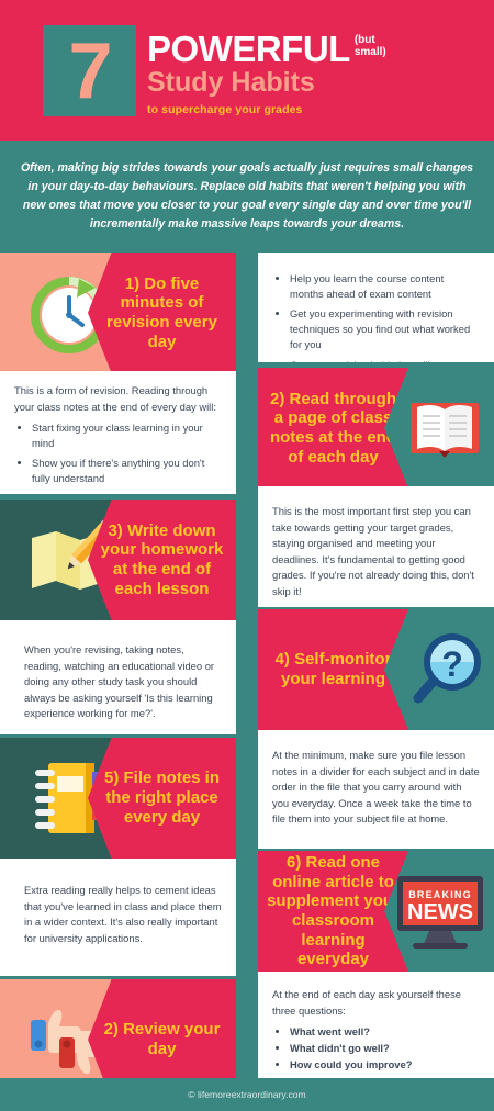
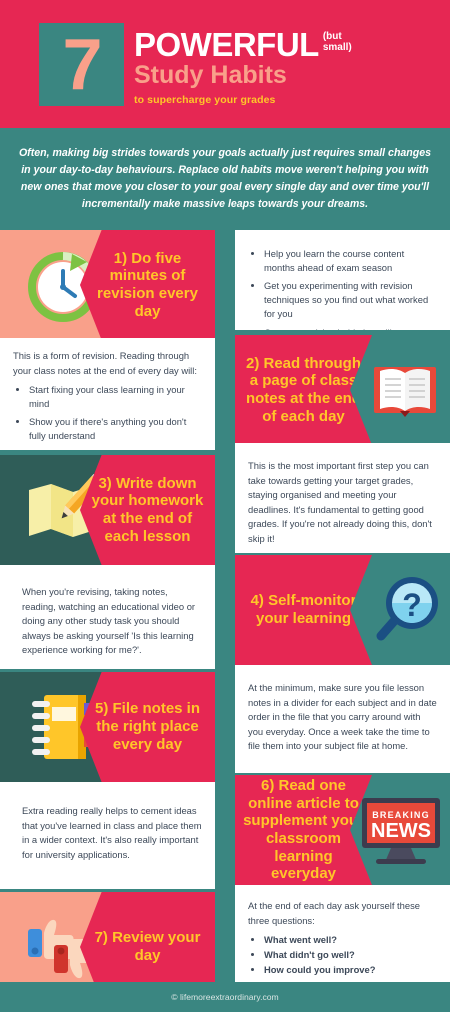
  7
  POWERFUL (but small)
  Study Habits
  to supercharge your grades
- Often, making big strides towards your goals actually just requires small changes in your day-to-day behaviours. Replace old habits that weren't helping you with new ones that move you closer to your goal every single day and over time you'll incrementally make massive leaps towards your dreams.
+ Often, making big strides towards your goals actually just requires small changes in your day-to-day behaviours. Replace old habits move weren't helping you with new ones that move you closer to your goal every single day and over time you'll incrementally make massive leaps towards your dreams.
  1) Do five minutes of revision every day
  This is a form of revision. Reading through your class notes at the end of every day will:
  Start fixing your class learning in your mind
  Show you if there's anything you don't fully understand
  3) Write down your homework at the end of each lesson
  When you're revising, taking notes, reading, watching an educational video or doing any other study task you should always be asking yourself 'Is this learning experience working for me?'.
  5) File notes in the right place every day
  Extra reading really helps to cement ideas that you've learned in class and place them in a wider context. It's also really important for university applications.
- 2) Review your day
+ 7) Review your day
- Help you learn the course content months ahead of exam content
+ Help you learn the course content months ahead of exam season
  Get you experimenting with revision techniques so you find out what worked for you
  2) Read through a page of class notes at the en of each day
  This is the most important first step you can take towards getting your target grades, staying organised and meeting your deadlines. It's fundamental to getting good grades. If you're not already doing this, don't skip it!
  4) Self-monitor your learning
  ?
  At the minimum, make sure you file lesson notes in a divider for each subject and in date order in the file that you carry around with you everyday. Once a week take the time to file them into your subject file at home.
  6) Read one online article to supplement you classroom learning everyday
  BREAKING
  NEWS
  At the end of each day ask yourself these three questions:
  What went well?
  What didn't go well?
  How could you improve?
  © lifemoreextraordinary.com
